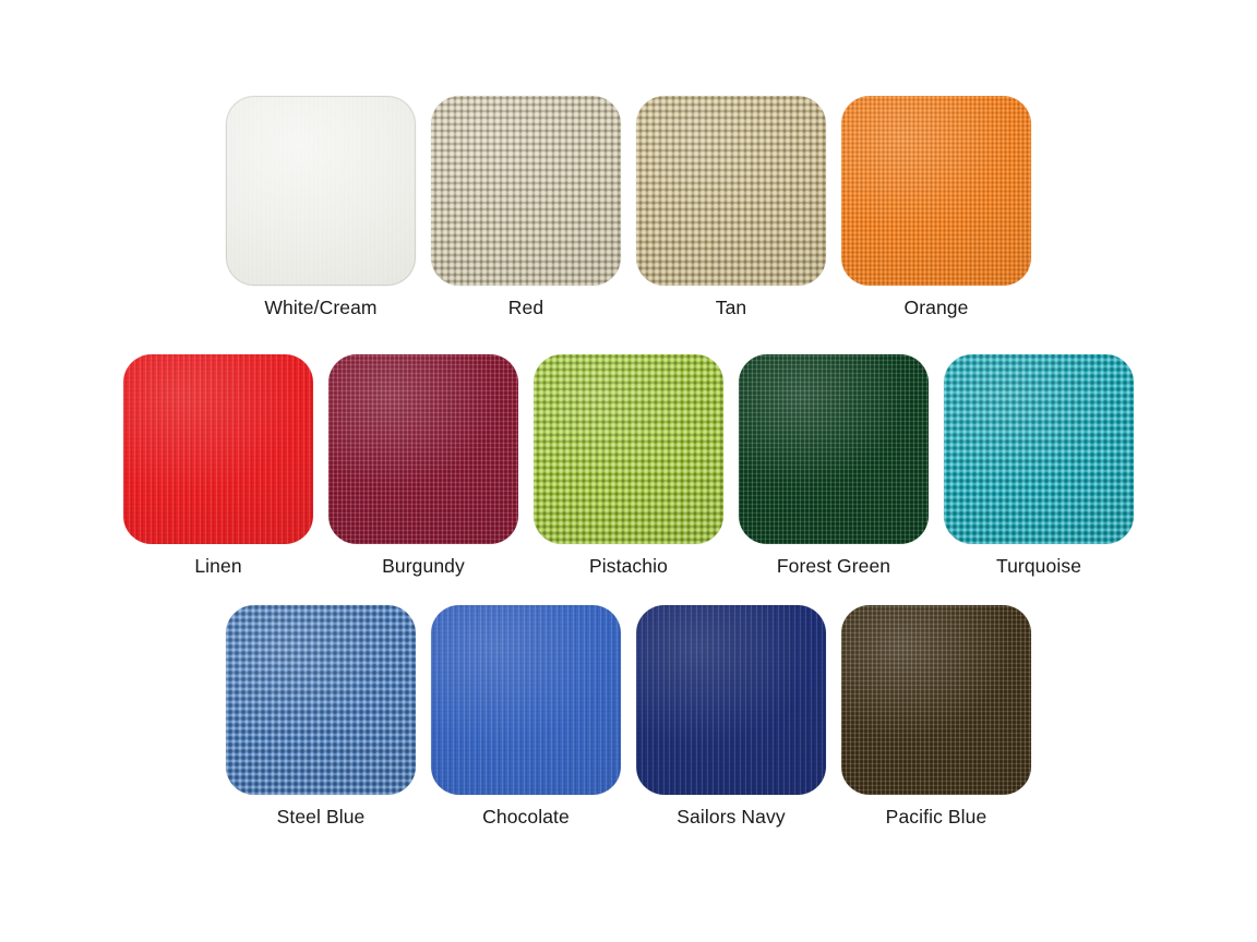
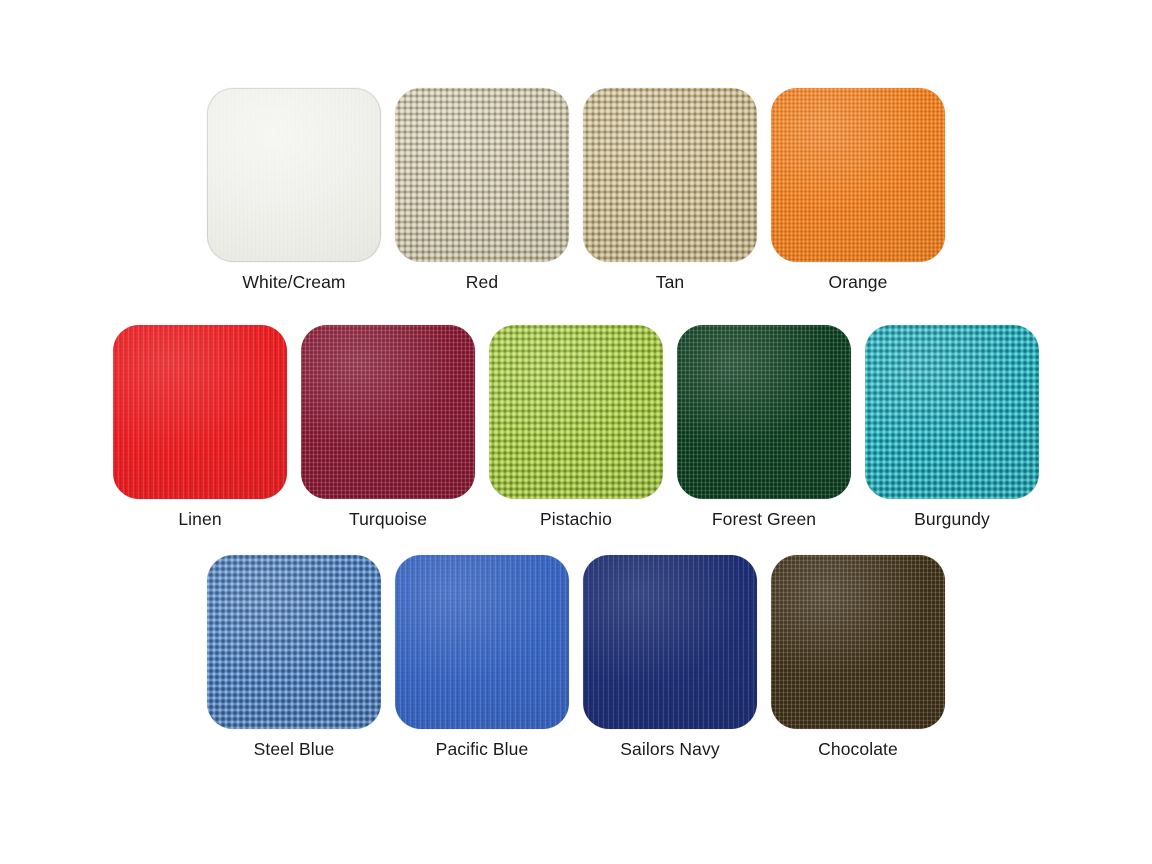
  White/Cream
  Red
  Tan
  Orange
  Linen
- Burgundy
+ Turquoise
  Pistachio
  Forest Green
- Turquoise
+ Burgundy
  Steel Blue
- Chocolate
+ Pacific Blue
  Sailors Navy
- Pacific Blue
+ Chocolate
